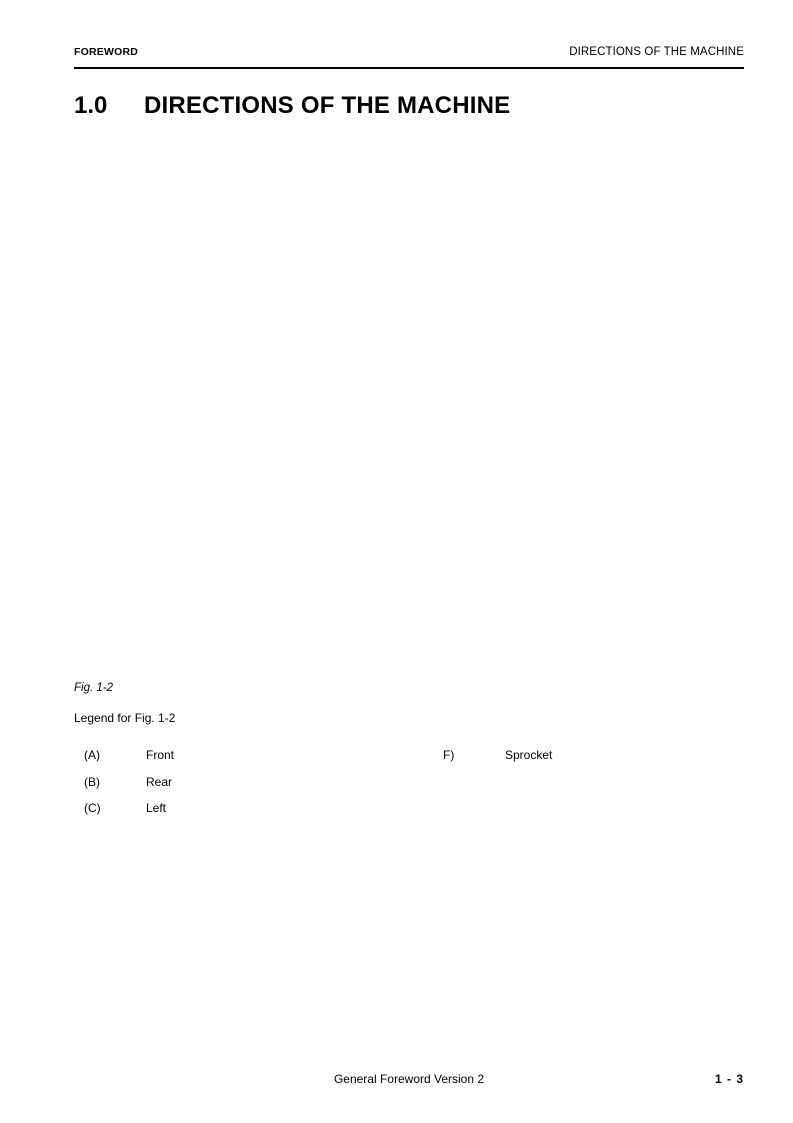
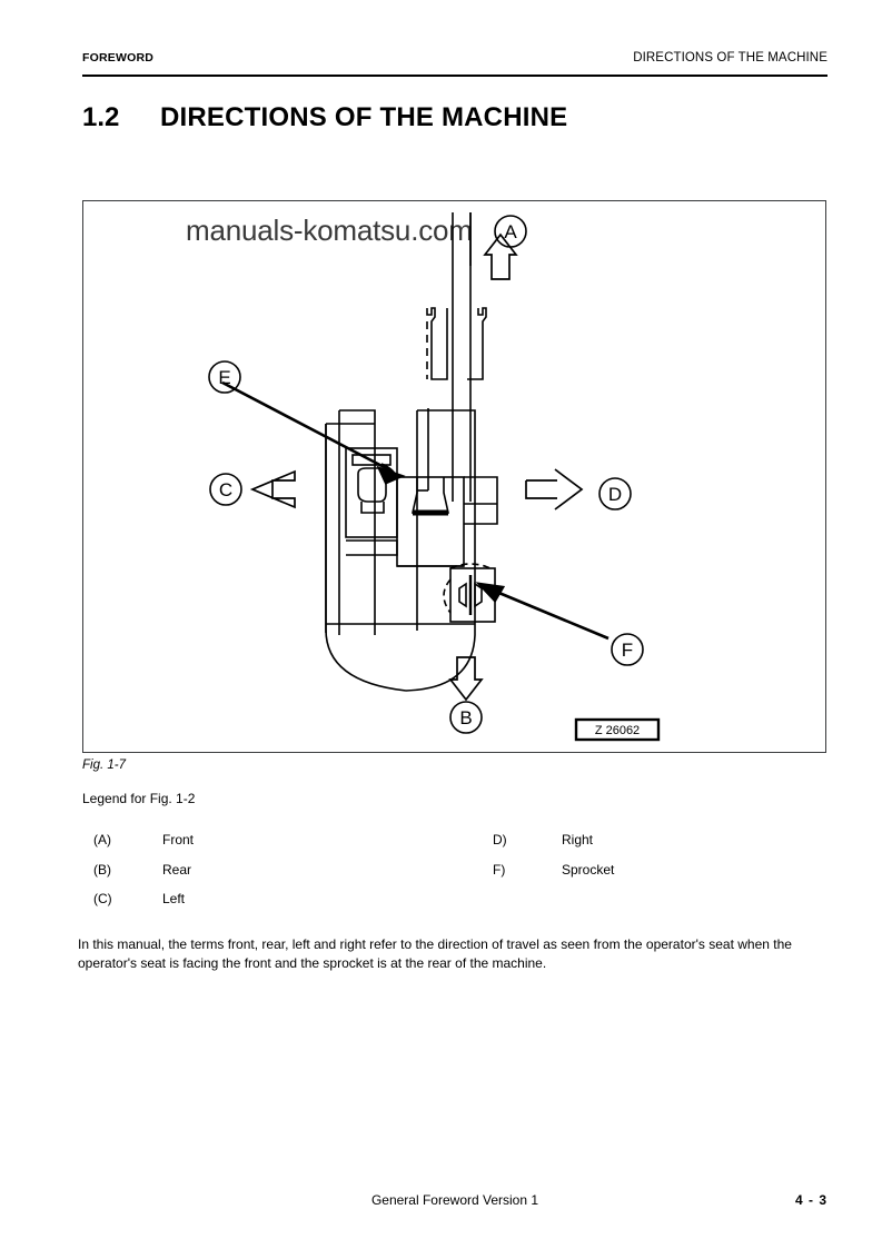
  FOREWORD
  DIRECTIONS OF THE MACHINE
- 1.0
+ 1.2
  DIRECTIONS OF THE MACHINE
+ manuals-komatsu.com
+ A
+ B
+ C
+ D
+ E
+ F
+ Z 26062
- Fig. 1-2
+ Fig. 1-7
  Legend for Fig. 1-2
  (A)
  Front
  (B)
  Rear
  (C)
  Left
+ D)
+ Right
  F)
  Sprocket
+ In this manual, the terms front, rear, left and right refer to the direction of travel as seen from the operator's seat when the operator's seat is facing the front and the sprocket is at the rear of the machine.
- General Foreword Version 2
+ General Foreword Version 1
- 1 - 3
+ 4 - 3
